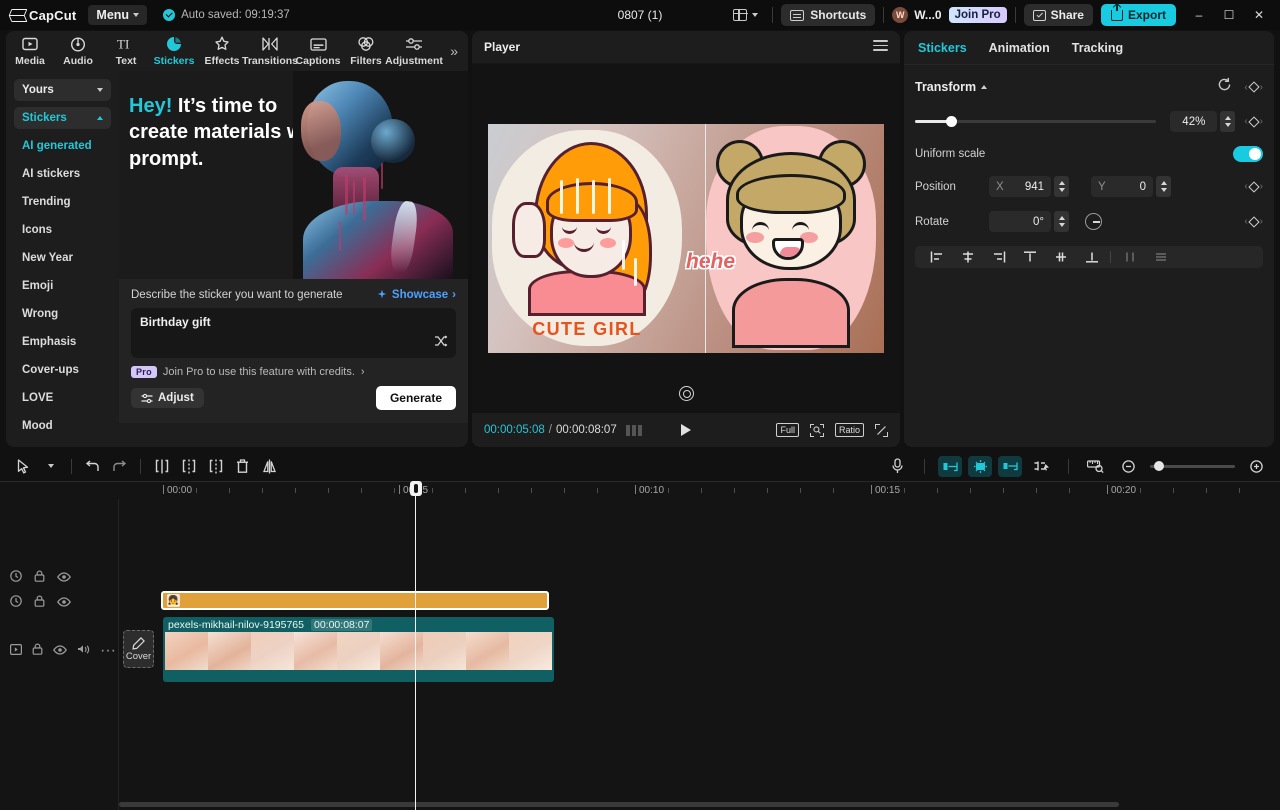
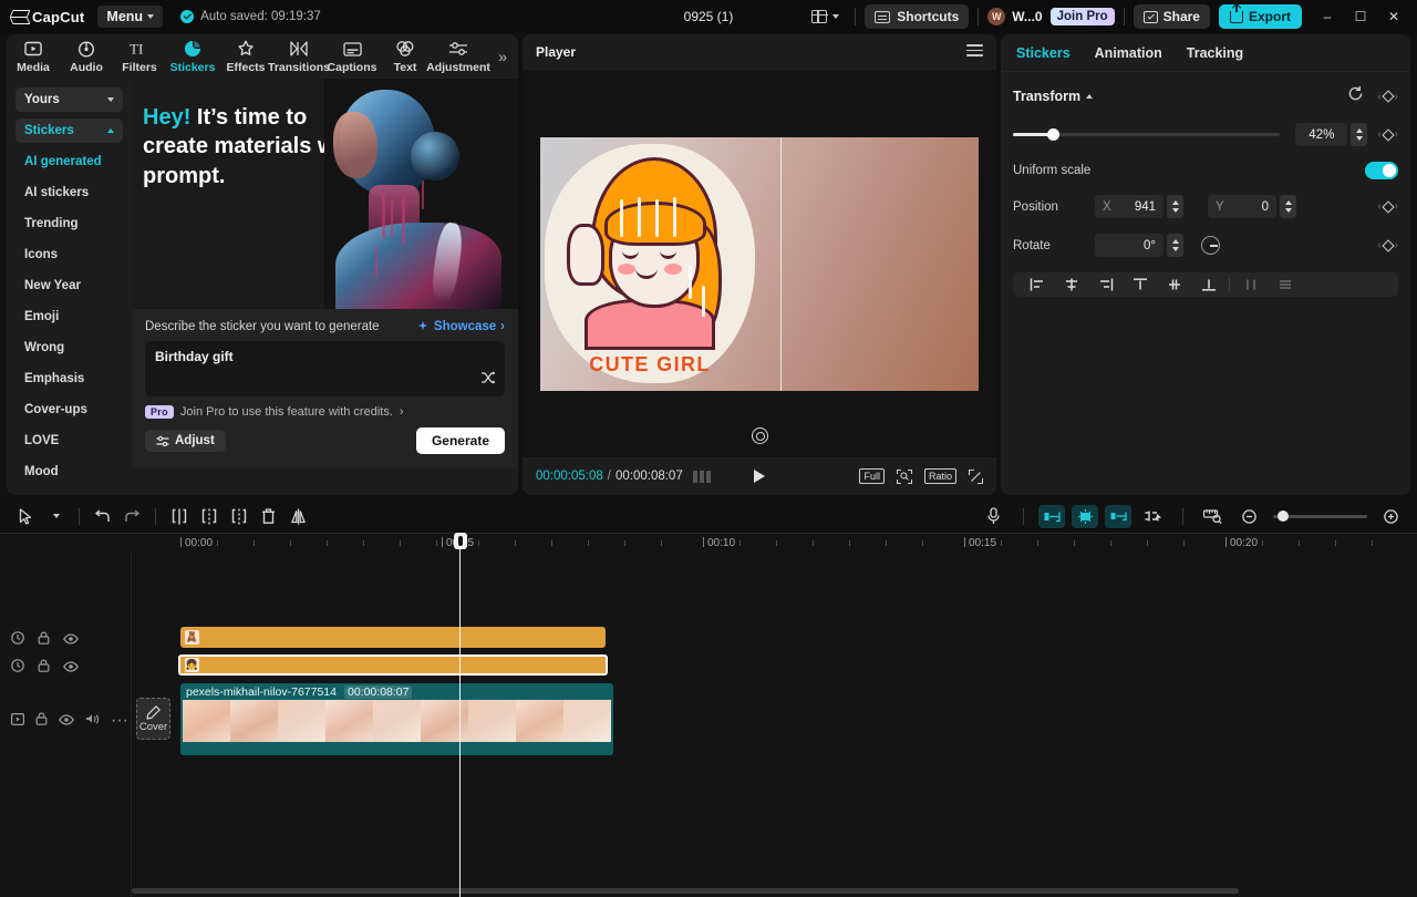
  CapCut
  Menu
  Auto saved: 09:19:37
- 0807 (1)
+ 0925 (1)
  Shortcuts
  W
  W...0
  Join Pro
  Share
  Export
  –
  ☐
  ✕
  Media
  Audio
  TI
- Text
+ Filters
  Stickers
  Effects
  Transitions
  Captions
- Filters
+ Text
  Adjustment
  »
  Yours
  Stickers
  AI generated
  AI stickers
  Trending
  Icons
  New Year
  Emoji
  Wrong
  Emphasis
  Cover-ups
  LOVE
  Mood
  Hey! It’s time to create materials prompt.
  Describe the sticker you want to generate
  Showcase
  ›
  Birthday gift
  Pro
  Join Pro to use this feature with credits.
  ›
  Adjust
  Generate
  Player
  CUTE GIRL
- hehe
  00:00:05:08
  /
  00:00:08:07
  Full
  Ratio
  Stickers
  Animation
  Tracking
  Transform
  ‹ ›
  42%
  ‹ ›
  Uniform scale
  Position
  X
  941
  Y
  0
  ‹ ›
  Rotate
  0°
  ‹ ›
  00:00
  00:10
  00:15
  00:20
  ···
  Cover
+ 🧸
  👧
- pexels-mikhail-nilov-9195765
+ pexels-mikhail-nilov-7677514
  00:00:08:07
